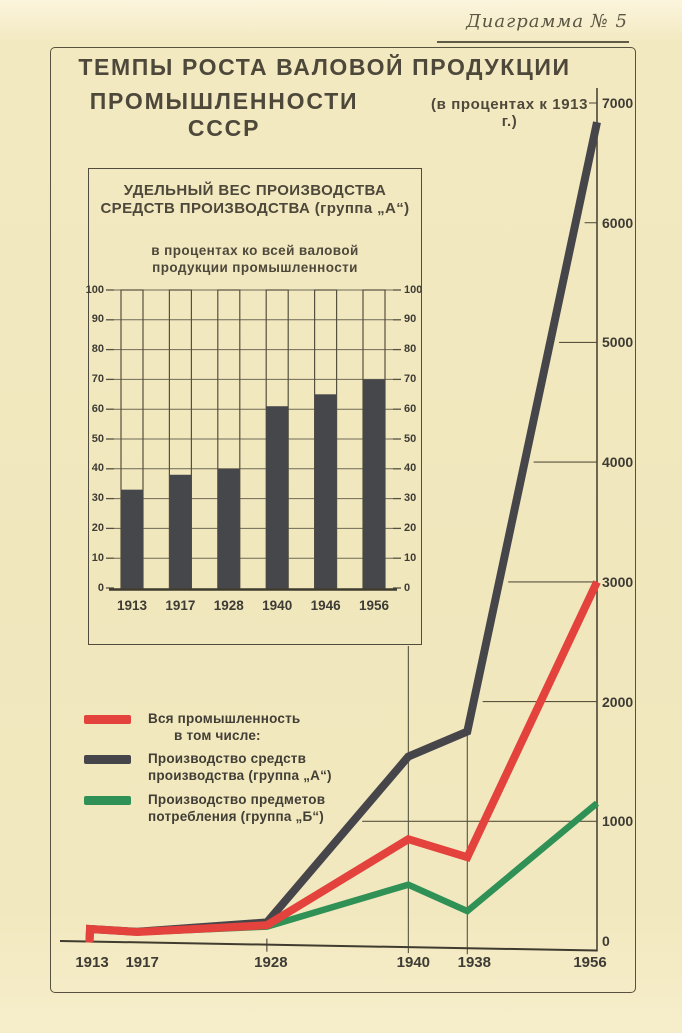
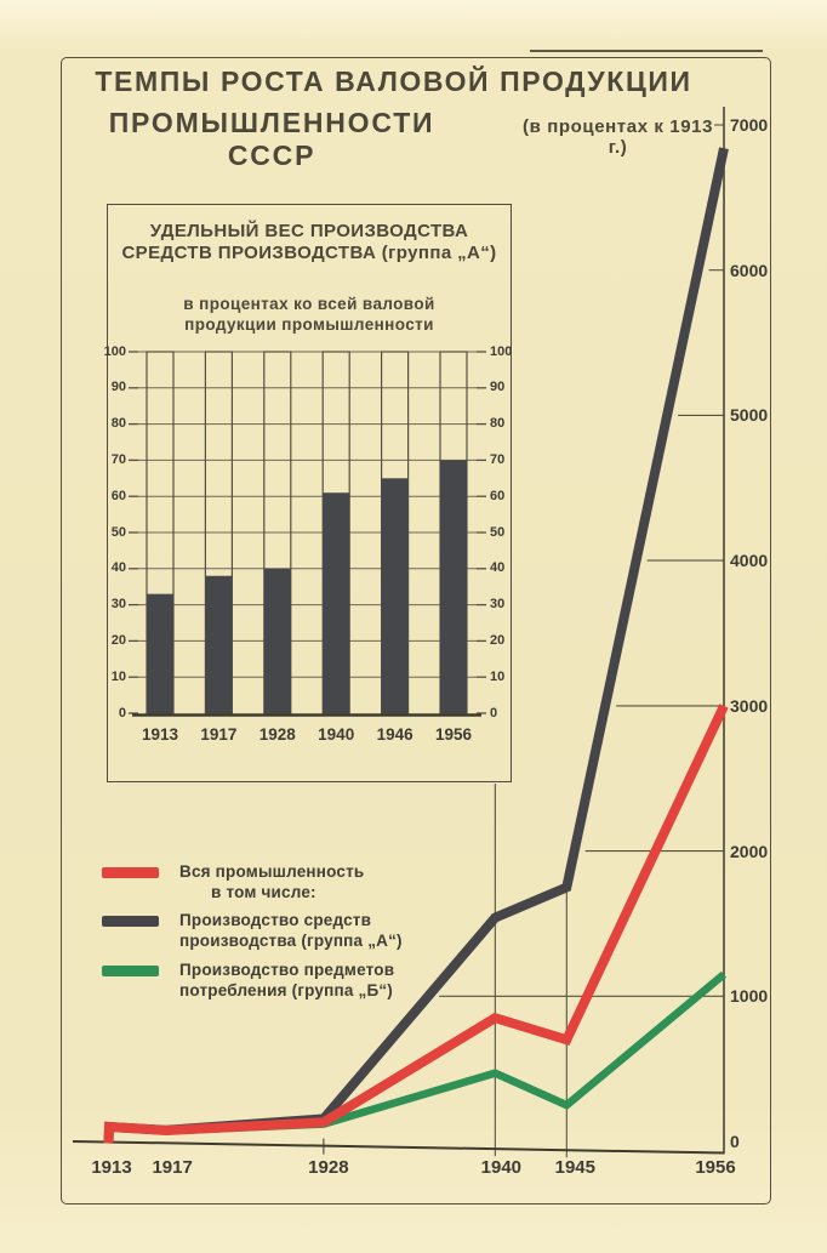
- Диаграмма № 5
  ТЕМПЫ РОСТА ВАЛОВОЙ ПРОДУКЦИИ
  ПРОМЫШЛЕННОСТИ СССР
  (в процентах к 1913 г.)
  УДЕЛЬНЫЙ ВЕС ПРОИЗВОДСТВА
  СРЕДСТВ ПРОИЗВОДСТВА (группа „А“)
  в процентах ко всей валовой
  продукции промышленности
  0
  0
  10
  10
  20
  20
  30
  30
  40
  40
  50
  50
  60
  60
  70
  70
  80
  80
  90
  90
  100
  100
  1913
  1917
  1928
  1940
  1946
  1956
  0
  1000
  2000
  3000
  4000
  5000
  6000
  7000
  1913
  1917
  1928
  1940
- 1938
+ 1945
  1956
  Вся промышленность
  в том числе:
  Производство средств
  производства (группа „А“)
  Производство предметов
  потребления (группа „Б“)
